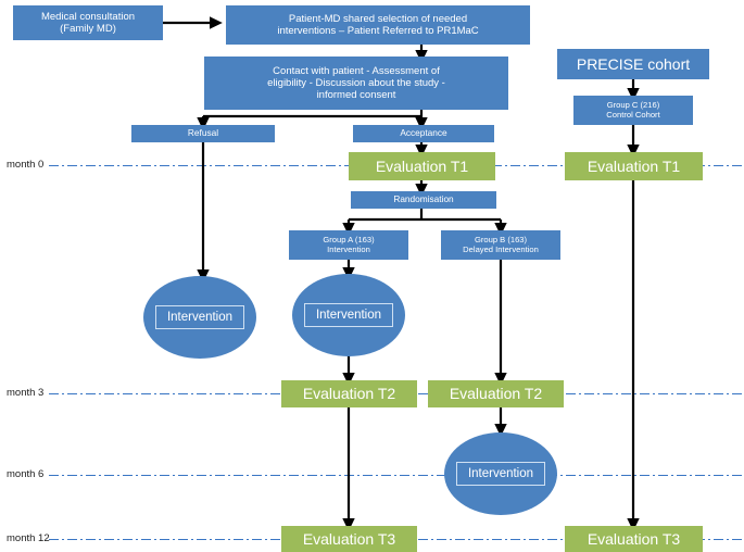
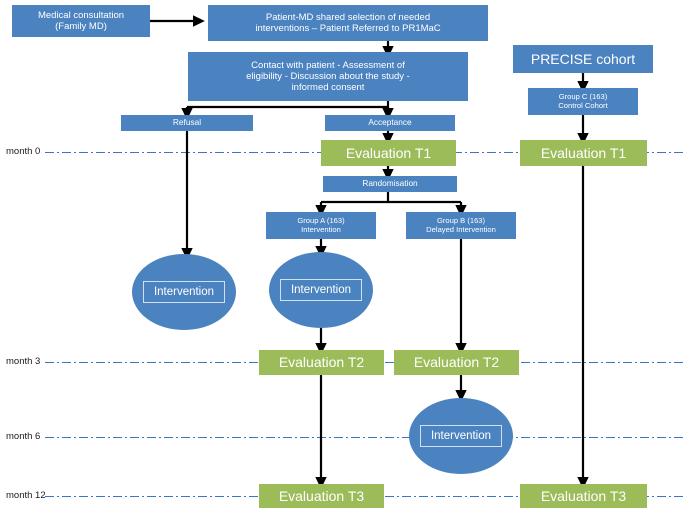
  month 0
  month 3
  month 6
  month 12
  Medical consultation
  (Family MD)
  Patient-MD shared selection of needed
  interventions – Patient Referred to PR1MaC
  Contact with patient - Assessment of
  eligibility - Discussion about the study -
  informed consent
  Refusal
  Acceptance
  Evaluation T1
  Randomisation
  Group A (163)
  Intervention
  Group B (163)
  Delayed Intervention
  Intervention
  Intervention
  Evaluation T2
  Evaluation T2
  Intervention
  Evaluation T3
  PRECISE cohort
- Group C (216)
+ Group C (163)
  Control Cohort
  Evaluation T1
  Evaluation T3
